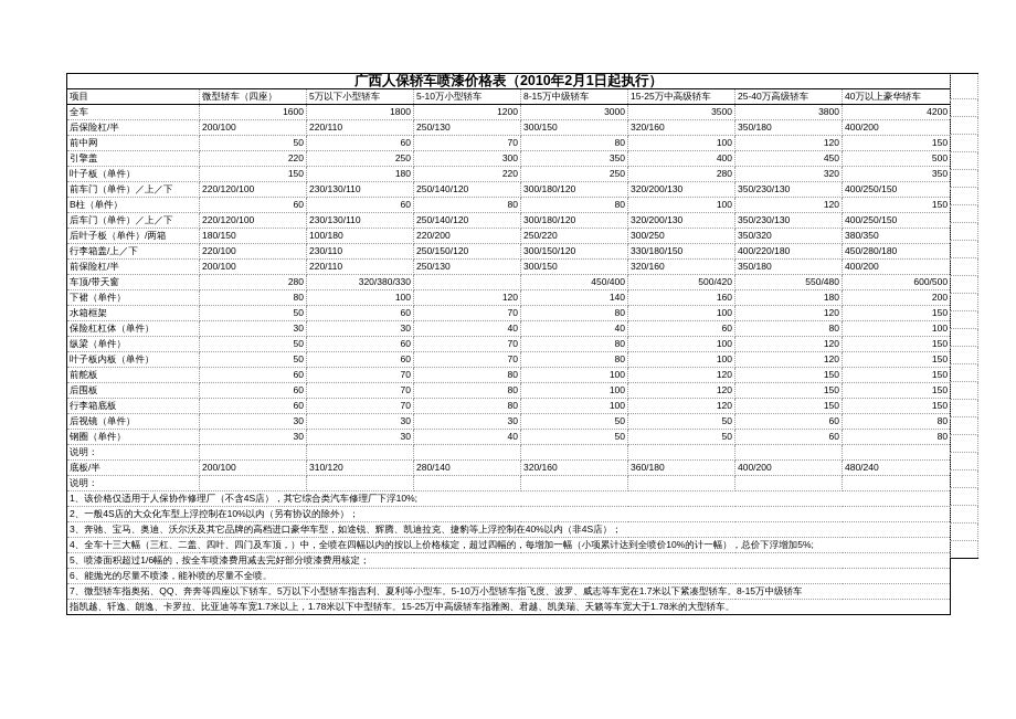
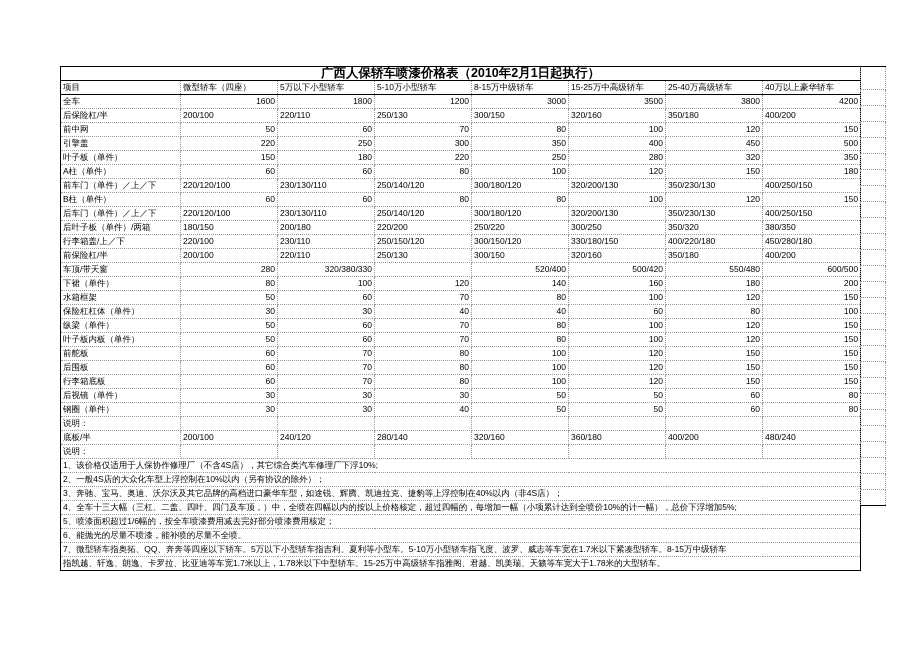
  广西人保轿车喷漆价格表（2010年2月1日起执行）
  项目	微型轿车（四座）	5万以下小型轿车	5-10万小型轿车	8-15万中级轿车	15-25万中高级轿车	25-40万高级轿车	40万以上豪华轿车
  全车	1600	1800	1200	3000	3500	3800	4200
  后保险杠/半	200/100	220/110	250/130	300/150	320/160	350/180	400/200
  前中网	50	60	70	80	100	120	150
  引擎盖	220	250	300	350	400	450	500
  叶子板（单件）	150	180	220	250	280	320	350
+ A柱（单件）	60	60	80	100	120	150	180
  前车门（单件）／上／下	220/120/100	230/130/110	250/140/120	300/180/120	320/200/130	350/230/130	400/250/150
  B柱（单件）	60	60	80	80	100	120	150
  后车门（单件）／上／下	220/120/100	230/130/110	250/140/120	300/180/120	320/200/130	350/230/130	400/250/150
- 后叶子板（单件）/两箱	180/150	100/180	220/200	250/220	300/250	350/320	380/350
+ 后叶子板（单件）/两箱	180/150	200/180	220/200	250/220	300/250	350/320	380/350
  行李箱盖/上／下	220/100	230/110	250/150/120	300/150/120	330/180/150	400/220/180	450/280/180
  前保险杠/半	200/100	220/110	250/130	300/150	320/160	350/180	400/200
- 车顶/带天窗	280	320/380/330		450/400	500/420	550/480	600/500
+ 车顶/带天窗	280	320/380/330		520/400	500/420	550/480	600/500
  下裙（单件）	80	100	120	140	160	180	200
  水箱框架	50	60	70	80	100	120	150
  保险杠杠体（单件）	30	30	40	40	60	80	100
  纵梁（单件）	50	60	70	80	100	120	150
  叶子板内板（单件）	50	60	70	80	100	120	150
  前舵板	60	70	80	100	120	150	150
  后围板	60	70	80	100	120	150	150
  行李箱底板	60	70	80	100	120	150	150
  后视镜（单件）	30	30	30	50	50	60	80
  钢圈（单件）	30	30	40	50	50	60	80
  说明：
- 底板/半	200/100	310/120	280/140	320/160	360/180	400/200	480/240
+ 底板/半	200/100	240/120	280/140	320/160	360/180	400/200	480/240
  说明：
  1、该价格仅适用于人保协作修理厂（不含4S店），其它综合类汽车修理厂下浮10%;
  2、一般4S店的大众化车型上浮控制在10%以内（另有协议的除外）；
  3、奔驰、宝马、奥迪、沃尔沃及其它品牌的高档进口豪华车型，如途锐、辉腾、凯迪拉克、捷豹等上浮控制在40%以内（非4S店）；
  4、全车十三大幅（三杠、二盖、四叶、四门及车顶，）中，全喷在四幅以内的按以上价格核定，超过四幅的，每增加一幅（小项累计达到全喷价10%的计一幅），总价下浮增加5%;
  5、喷漆面积超过1/6幅的，按全车喷漆费用减去完好部分喷漆费用核定；
  6、能抛光的尽量不喷漆，能补喷的尽量不全喷。
  7、微型轿车指奥拓、QQ、奔奔等四座以下轿车。5万以下小型轿车指吉利、夏利等小型车。5-10万小型轿车指飞度、波罗、威志等车宽在1.7米以下紧凑型轿车。8-15万中级轿车
  指凯越、轩逸、朗逸、卡罗拉、比亚迪等车宽1.7米以上，1.78米以下中型轿车。15-25万中高级轿车指雅阁、君越、凯美瑞、天籁等车宽大于1.78米的大型轿车。
